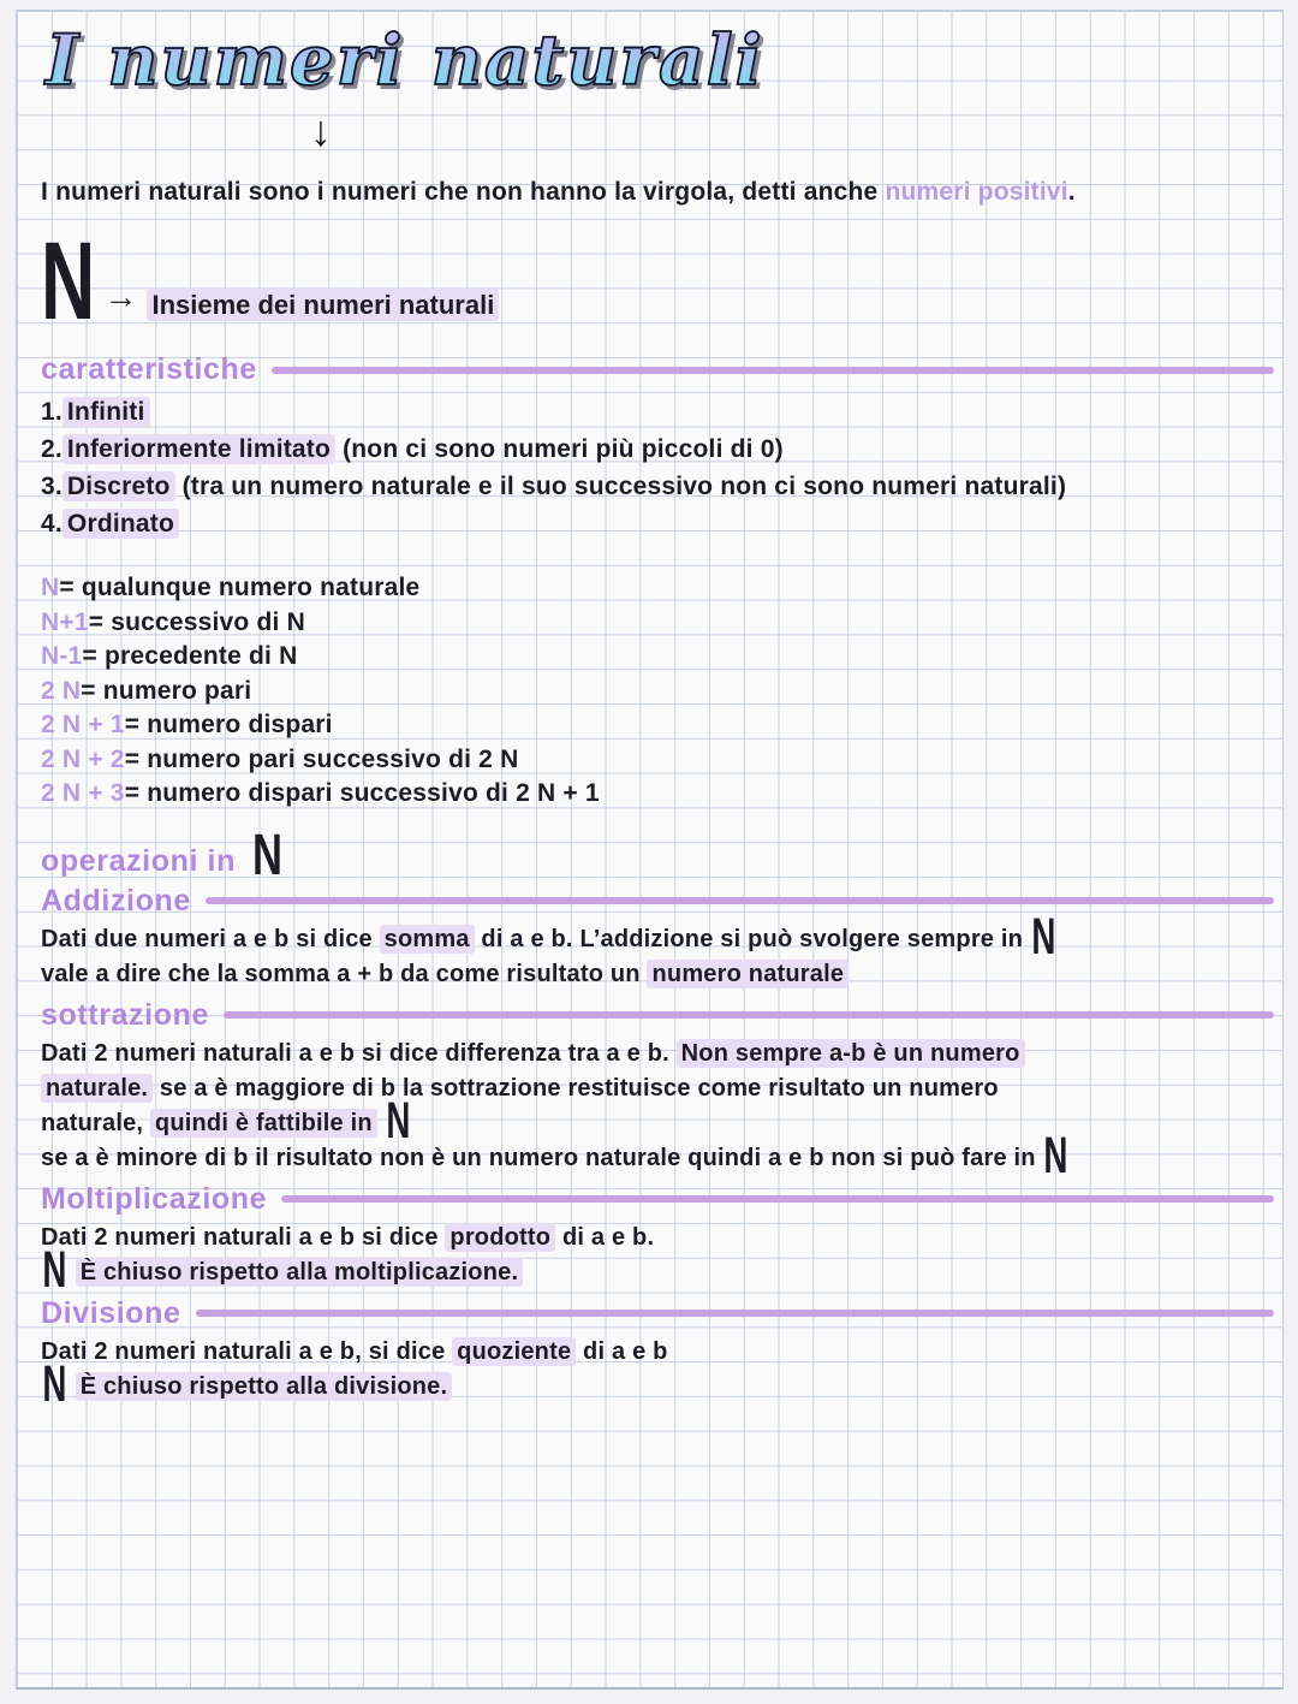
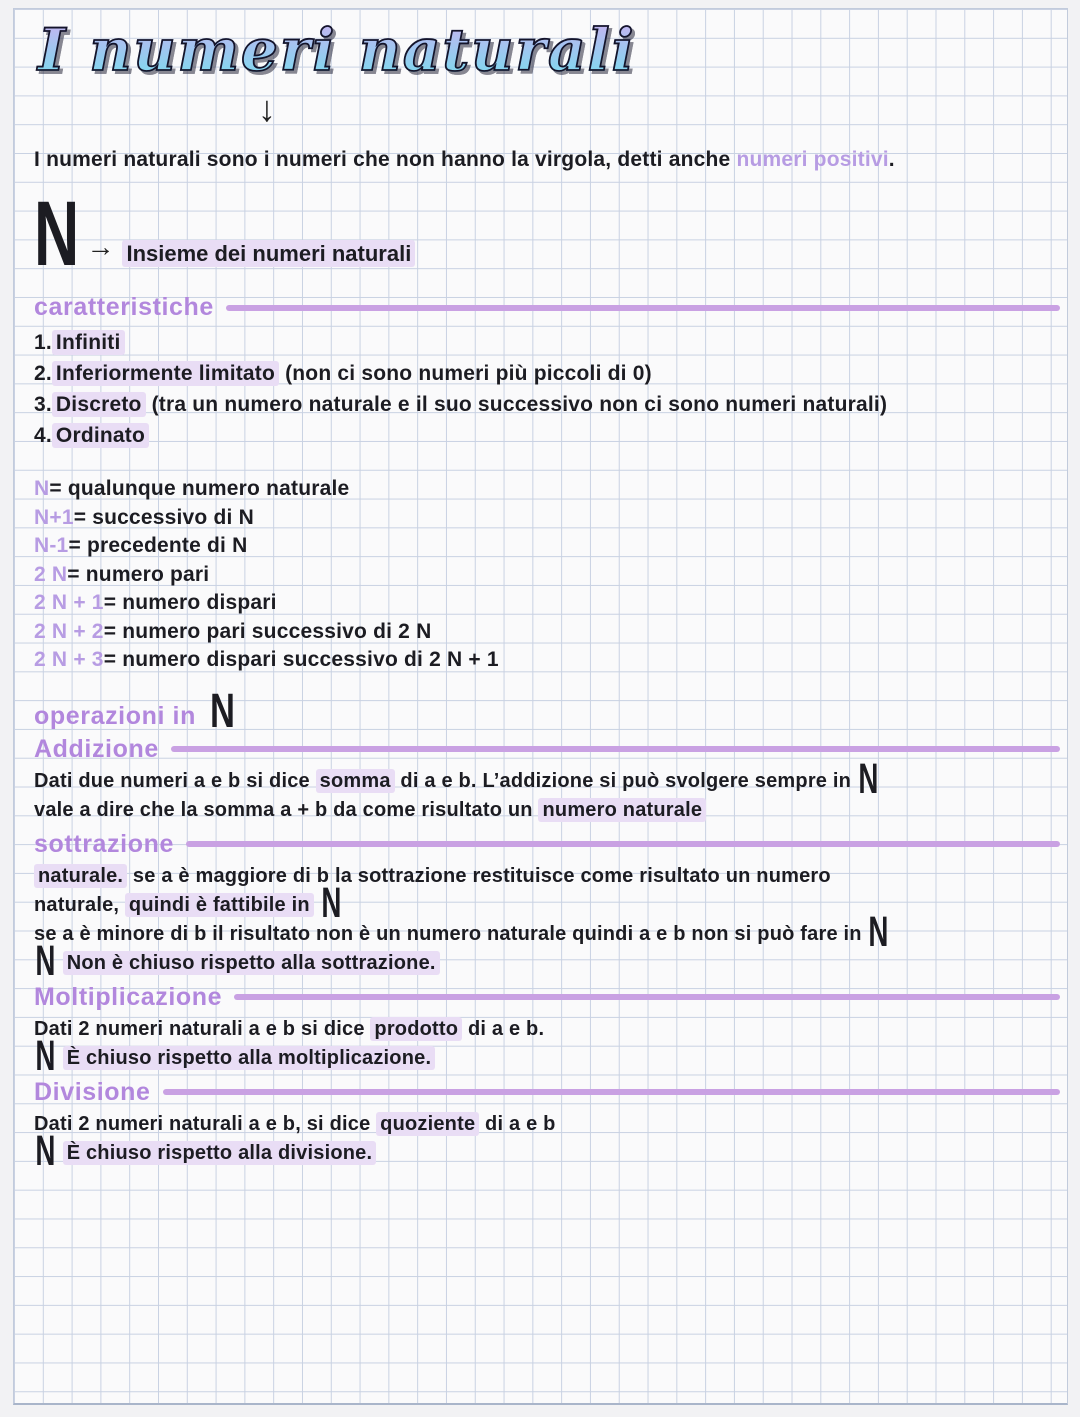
  I numeri naturali
  ↓
  I numeri naturali sono i numeri che non hanno la virgola, detti anche numeri positivi.
  N
  →
  Insieme dei numeri naturali
  caratteristiche
  1. Infiniti
  2. Inferiormente limitato (non ci sono numeri più piccoli di 0)
  3. Discreto (tra un numero naturale e il suo successivo non ci sono numeri naturali)
  4. Ordinato
  N= qualunque numero naturale
  N+1= successivo di N
  N-1= precedente di N
  2 N= numero pari
  2 N + 1= numero dispari
  2 N + 2= numero pari successivo di 2 N
  2 N + 3= numero dispari successivo di 2 N + 1
  operazioni in
  N
  Addizione
  Dati due numeri a e b si dice somma di a e b. L’addizione si può svolgere sempre in N
  vale a dire che la somma a + b da come risultato un numero naturale
  sottrazione
- Dati 2 numeri naturali a e b si dice differenza tra a e b. Non sempre a-b è un numero
  naturale. se a è maggiore di b la sottrazione restituisce come risultato un numero
  naturale, quindi è fattibile in N
  se a è minore di b il risultato non è un numero naturale quindi a e b non si può fare in N
+ N Non è chiuso rispetto alla sottrazione.
  Moltiplicazione
  Dati 2 numeri naturali a e b si dice prodotto di a e b.
  N È chiuso rispetto alla moltiplicazione.
  Divisione
  Dati 2 numeri naturali a e b, si dice quoziente di a e b
  N È chiuso rispetto alla divisione.
